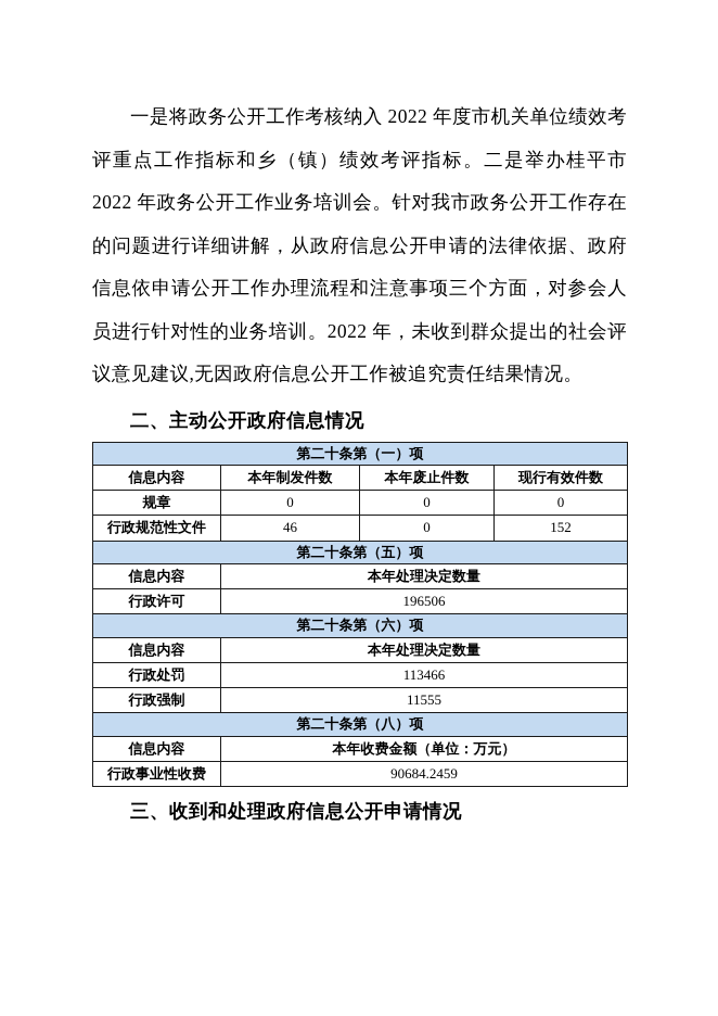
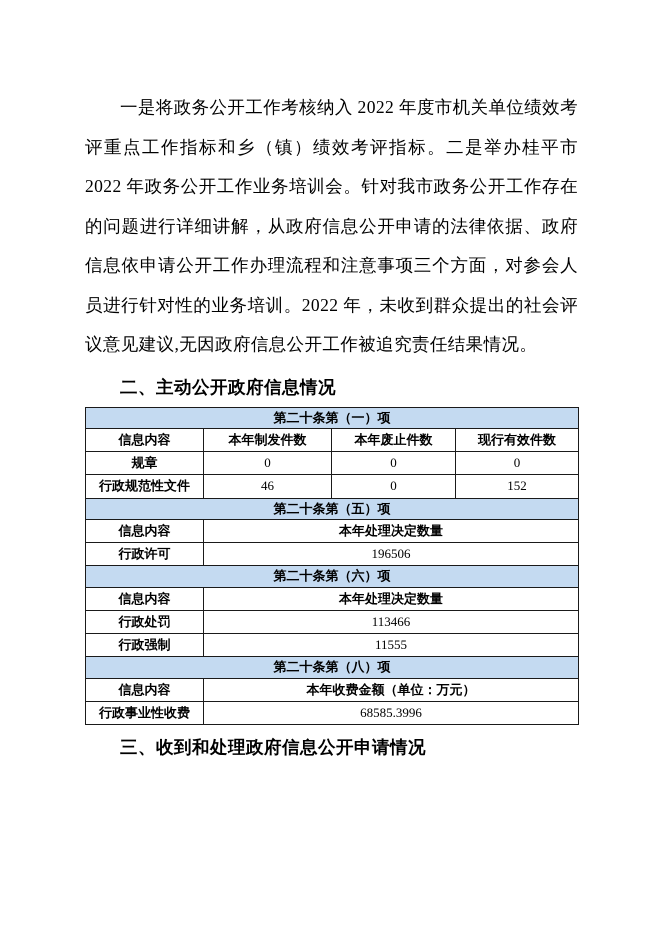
  一是将政务公开工作考核纳入 2022 年度市机关单位绩效考评重点工作指标和乡（镇）绩效考评指标。二是举办桂平市 2022 年政务公开工作业务培训会。针对我市政务公开工作存在的问题进行详细讲解，从政府信息公开申请的法律依据、政府信息依申请公开工作办理流程和注意事项三个方面，对参会人员进行针对性的业务培训。2022 年，未收到群众提出的社会评议意见建议,无因政府信息公开工作被追究责任结果情况。
  二、主动公开政府信息情况
  第二十条第（一）项
  信息内容	本年制发件数	本年废止件数	现行有效件数
  规章	0	0	0
  行政规范性文件	46	0	152
  第二十条第（五）项
  信息内容	本年处理决定数量
  行政许可	196506
  第二十条第（六）项
  信息内容	本年处理决定数量
  行政处罚	113466
  行政强制	11555
  第二十条第（八）项
  信息内容	本年收费金额（单位：万元）
- 行政事业性收费	90684.2459
+ 行政事业性收费	68585.3996
  三、收到和处理政府信息公开申请情况
